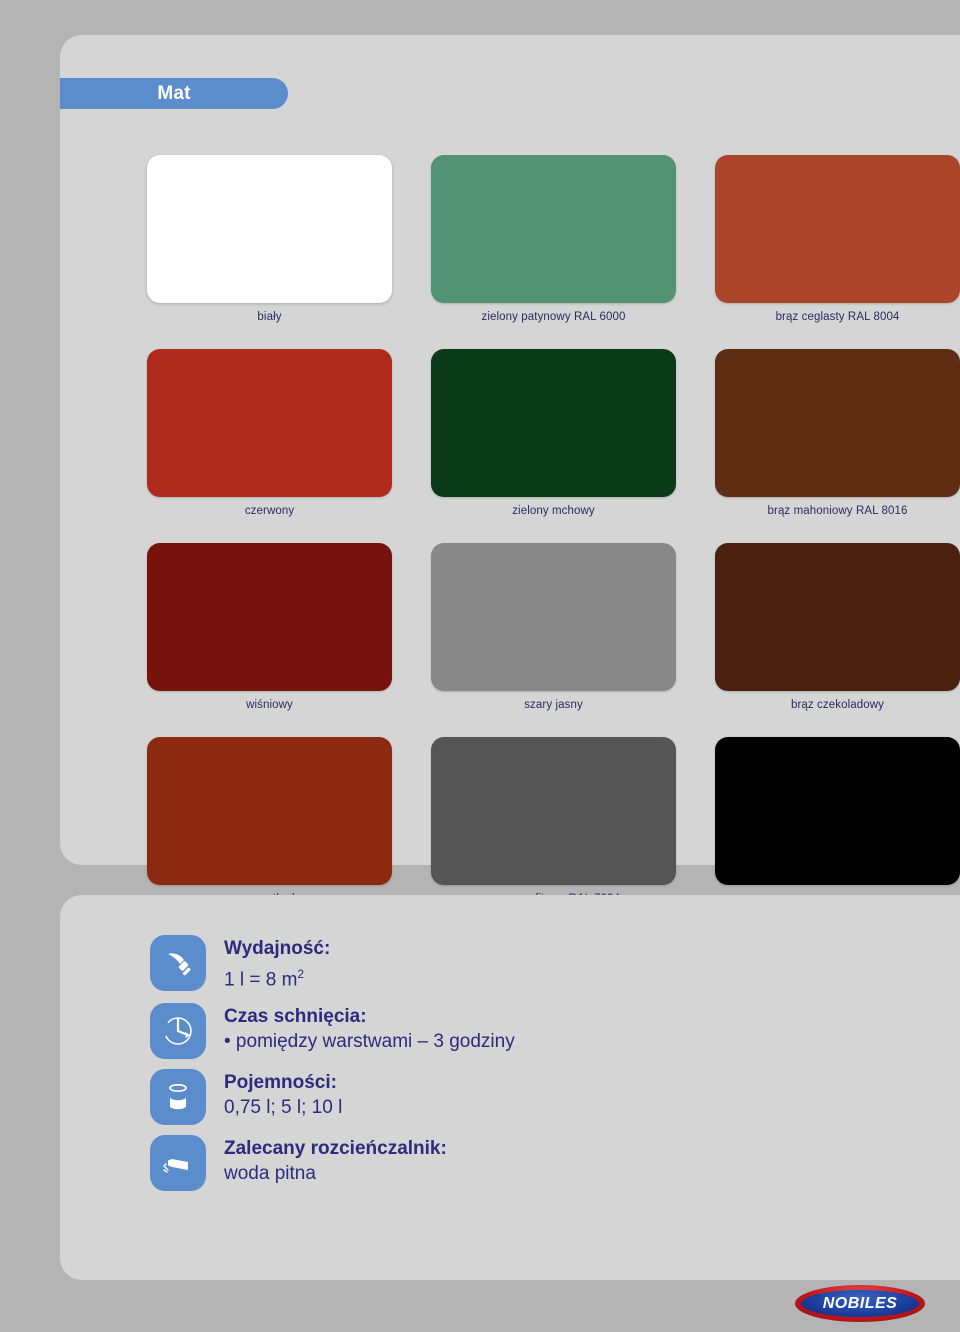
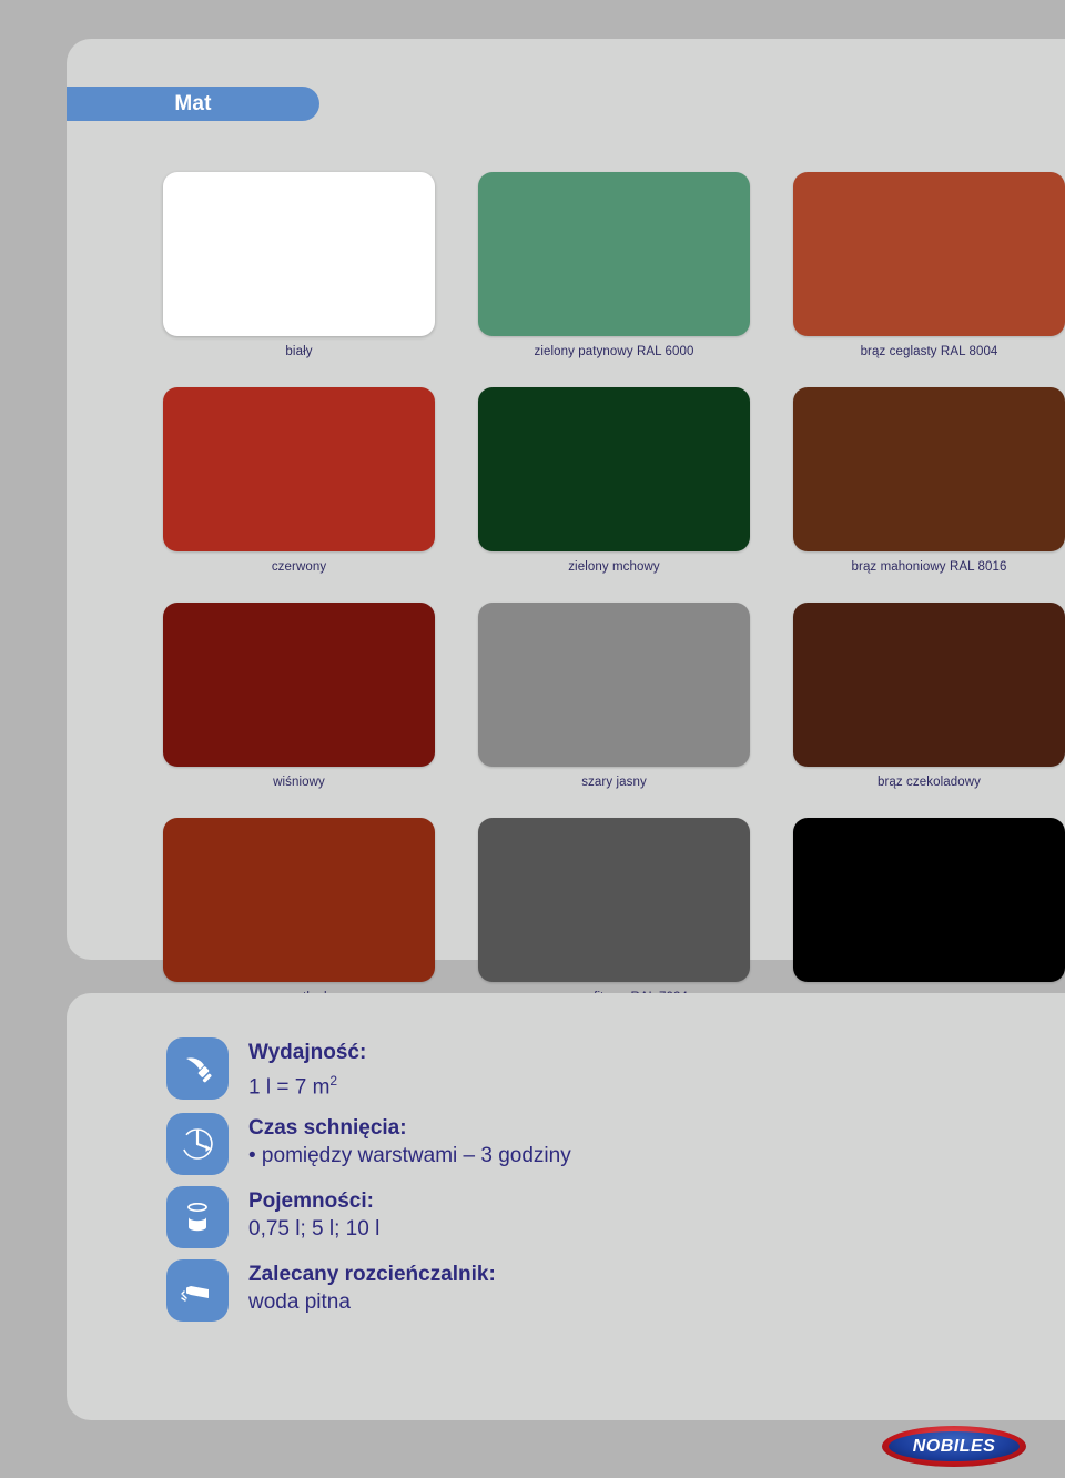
  biały
  zielony patynowy RAL 6000
  brąz ceglasty RAL 8004
  czerwony
  zielony mchowy
  brąz mahoniowy RAL 8016
  wiśniowy
  szary jasny
  brąz czekoladowy
  Mat
  Wydajność:
- 1 l = 8 m2
+ 1 l = 7 m2
  Czas schnięcia:
  • pomiędzy warstwami – 3 godziny
  Pojemności:
  0,75 l; 5 l; 10 l
  Zalecany rozcieńczalnik:
  woda pitna
  NOBILES
